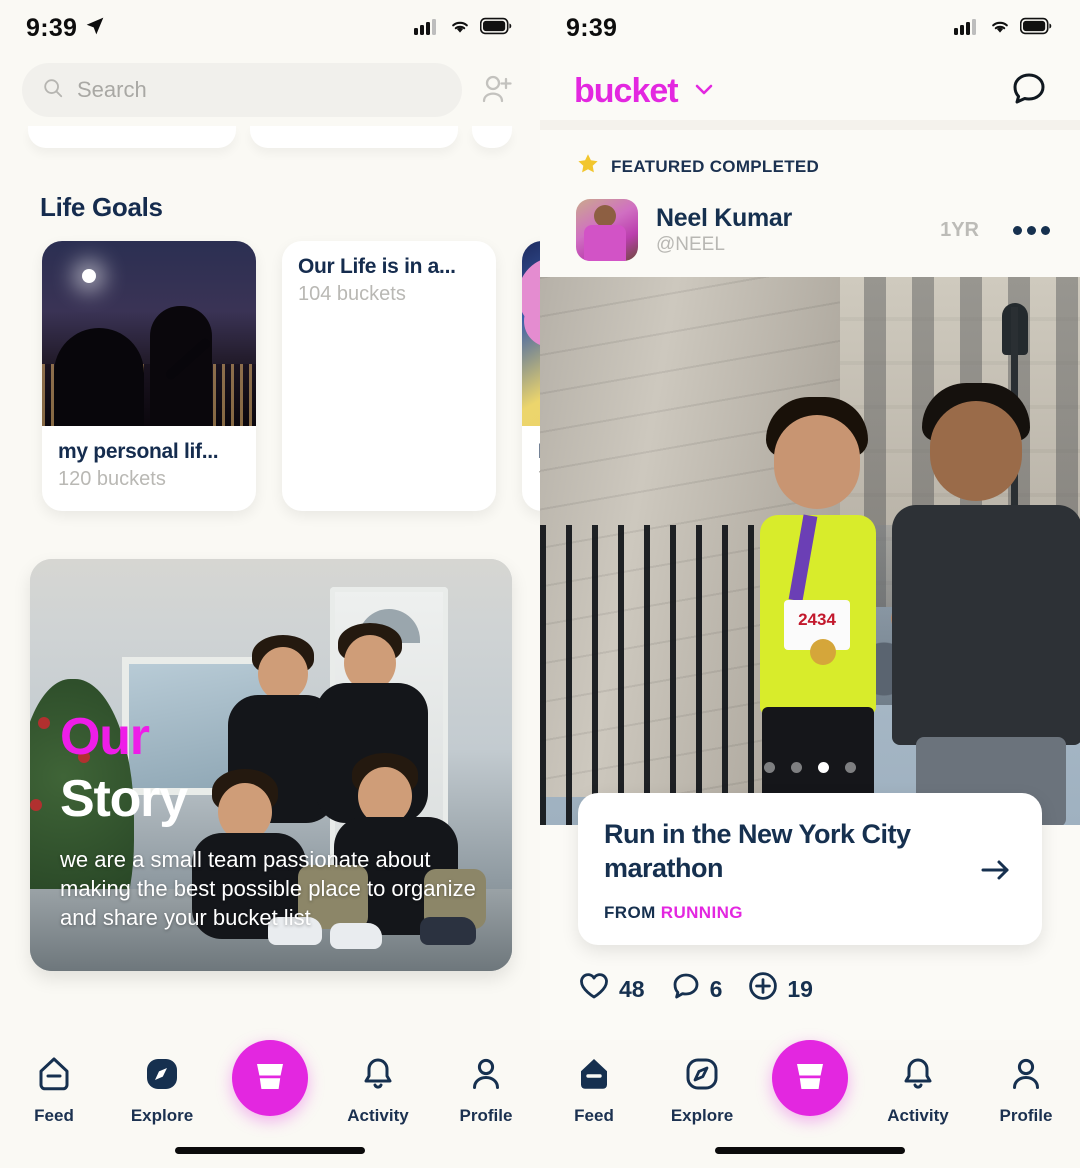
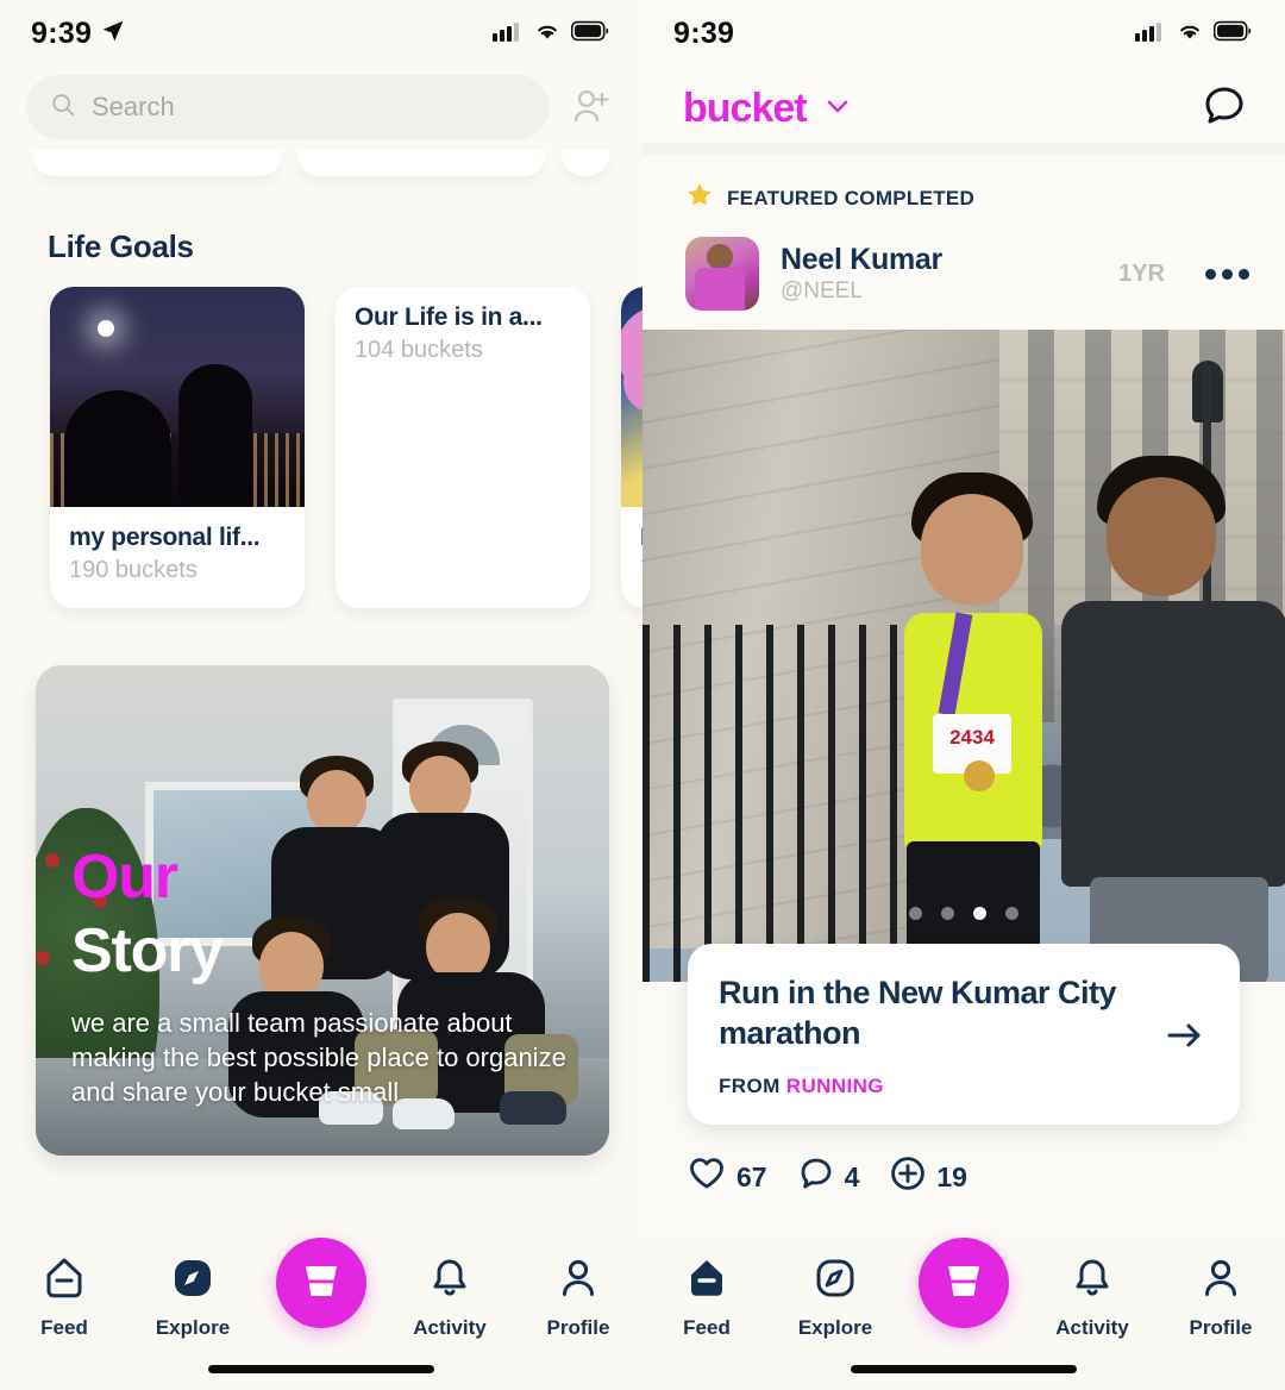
  9:39
  Search
  Life Goals
  my personal lif...
- 120 buckets
+ 190 buckets
  Our Life is in a...
  104 buckets
  Our
  Story
- we are a small team passionate about making the best possible place to organize and share your bucket list
+ we are a small team passionate about making the best possible place to organize and share your bucket small
  Feed
  Explore
  Activity
  Profile
  9:39
  bucket
  FEATURED COMPLETED
  Neel Kumar
  @NEEL
  1YR
  2434
- Run in the New York City marathon
+ Run in the New Kumar City marathon
  FROM RUNNING
- 48
+ 67
- 6
+ 4
  19
  Feed
  Explore
  Activity
  Profile
